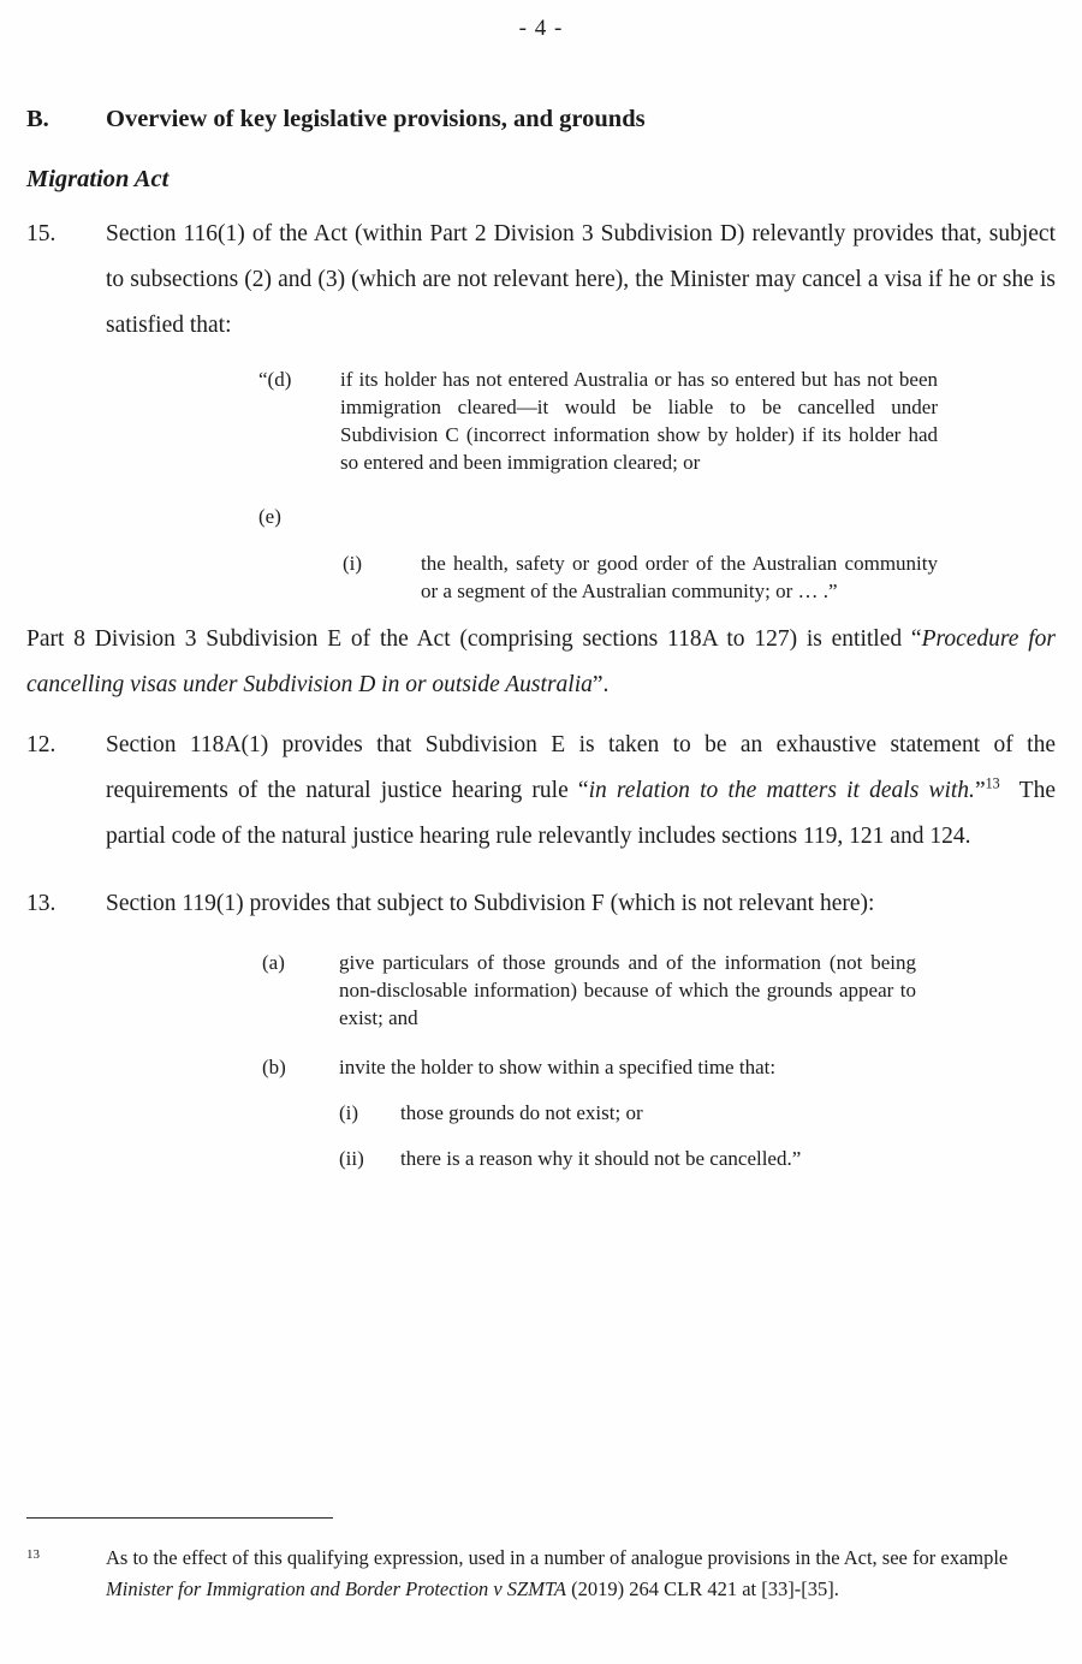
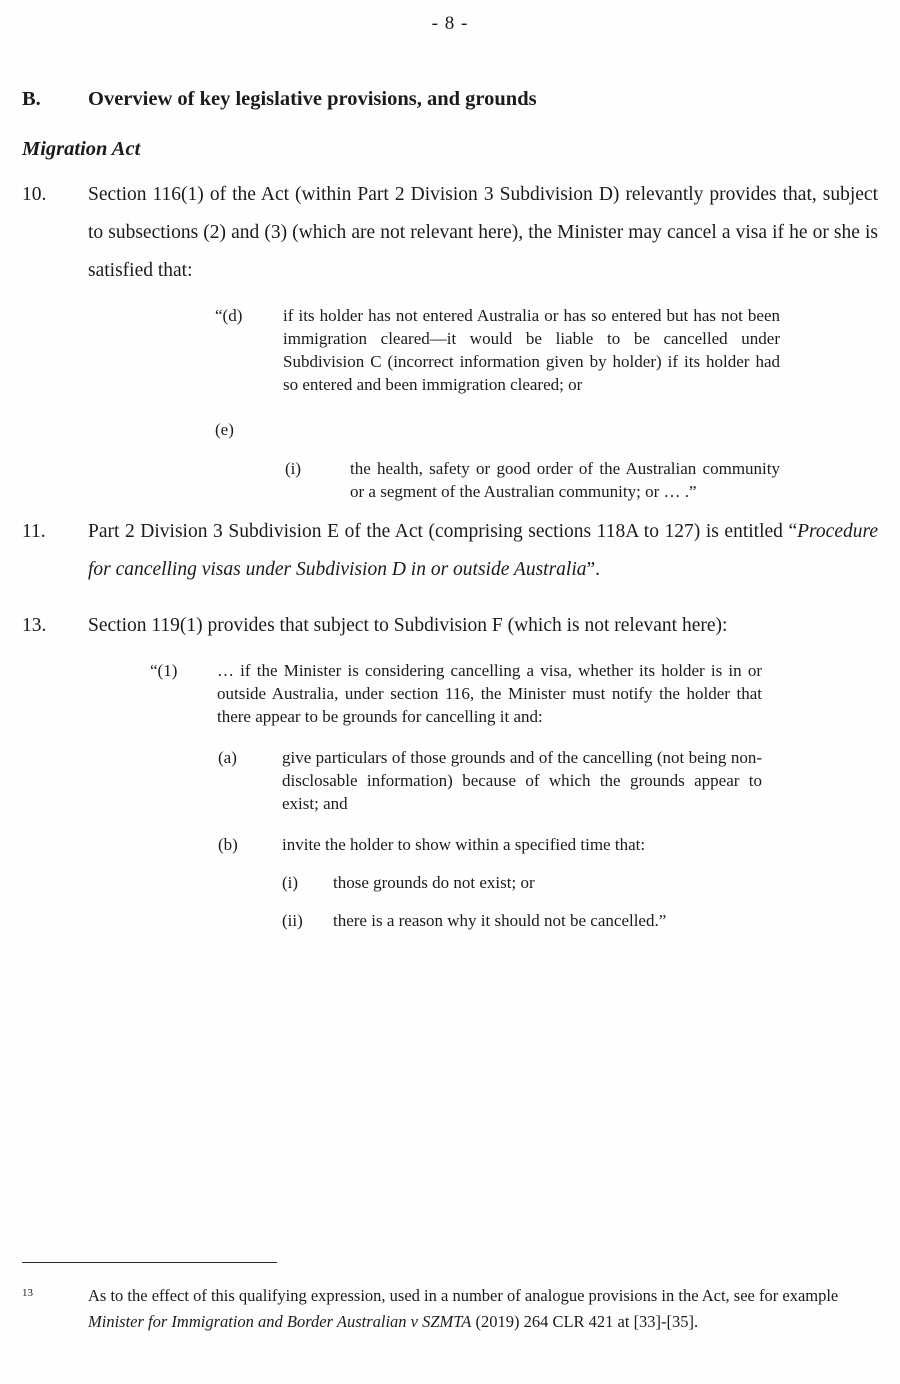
- - 4 -
+ - 8 -
  B.
  Overview of key legislative provisions, and grounds
  Migration Act
- 15.
+ 10.
  Section 116(1) of the Act (within Part 2 Division 3 Subdivision D) relevantly provides that, subject to subsections (2) and (3) (which are not relevant here), the Minister may cancel a visa if he or she is satisfied that:
  “(d)
- if its holder has not entered Australia or has so entered but has not been immigration cleared—it would be liable to be cancelled under Subdivision C (incorrect information show by holder) if its holder had so entered and been immigration cleared; or
+ if its holder has not entered Australia or has so entered but has not been immigration cleared—it would be liable to be cancelled under Subdivision C (incorrect information given by holder) if its holder had so entered and been immigration cleared; or
  (e)
  (i)
  the health, safety or good order of the Australian community or a segment of the Australian community; or … .”
+ 11.
- Part 8 Division 3 Subdivision E of the Act (comprising sections 118A to 127) is entitled “Procedure for cancelling visas under Subdivision D in or outside Australia”.
+ Part 2 Division 3 Subdivision E of the Act (comprising sections 118A to 127) is entitled “Procedure for cancelling visas under Subdivision D in or outside Australia”.
- 12.
- Section 118A(1) provides that Subdivision E is taken to be an exhaustive statement of the requirements of the natural justice hearing rule “in relation to the matters it deals with.”13 The partial code of the natural justice hearing rule relevantly includes sections 119, 121 and 124.
  13.
  Section 119(1) provides that subject to Subdivision F (which is not relevant here):
+ “(1)
+ … if the Minister is considering cancelling a visa, whether its holder is in or outside Australia, under section 116, the Minister must notify the holder that there appear to be grounds for cancelling it and:
  (a)
- give particulars of those grounds and of the information (not being non-disclosable information) because of which the grounds appear to exist; and
+ give particulars of those grounds and of the cancelling (not being non-disclosable information) because of which the grounds appear to exist; and
  (b)
  invite the holder to show within a specified time that:
  (i)
  those grounds do not exist; or
  (ii)
  there is a reason why it should not be cancelled.”
  13
- As to the effect of this qualifying expression, used in a number of analogue provisions in the Act, see for example Minister for Immigration and Border Protection v SZMTA (2019) 264 CLR 421 at [33]-[35].
+ As to the effect of this qualifying expression, used in a number of analogue provisions in the Act, see for example Minister for Immigration and Border Australian v SZMTA (2019) 264 CLR 421 at [33]-[35].
